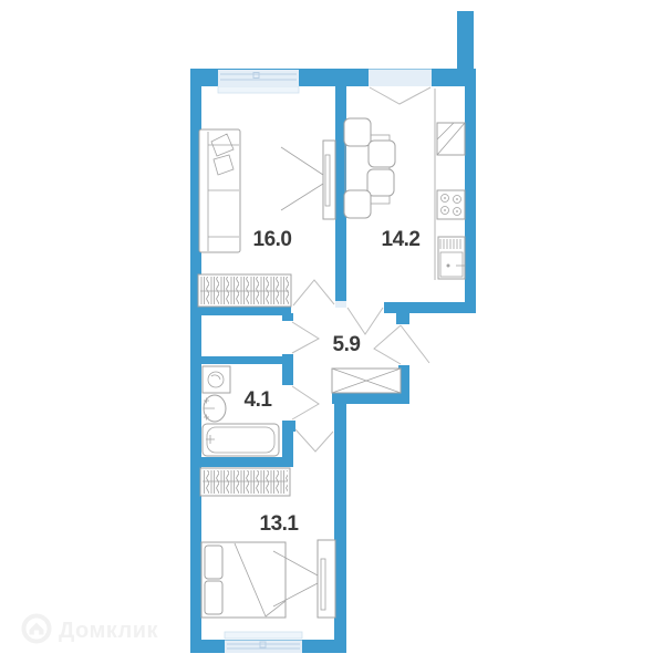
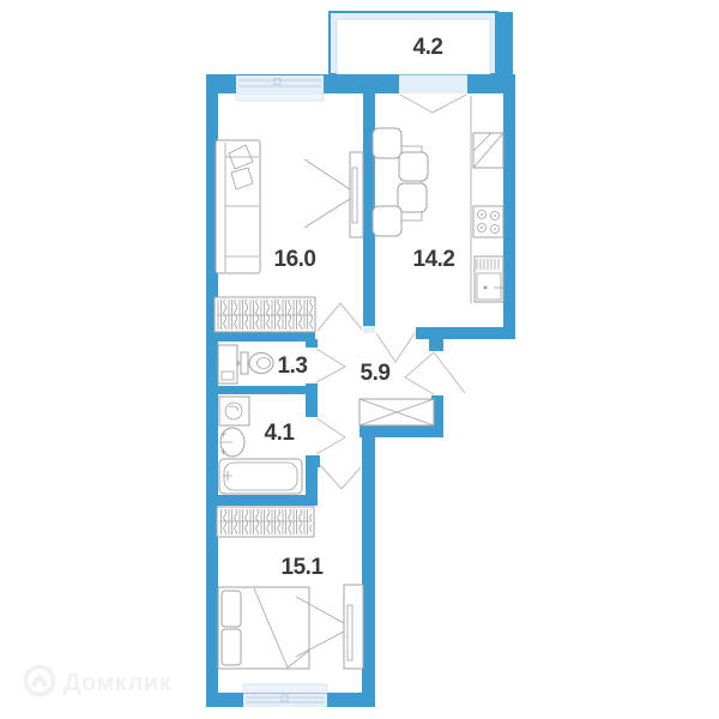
+ 4.2
  16.0
  14.2
+ 1.3
  4.1
  5.9
- 13.1
+ 15.1
